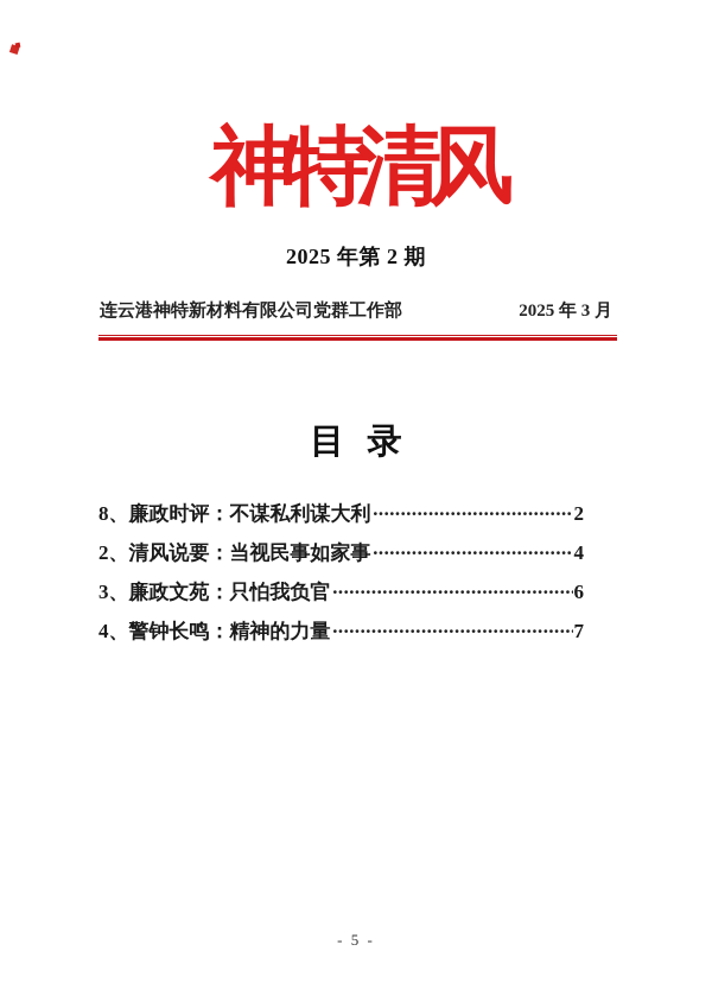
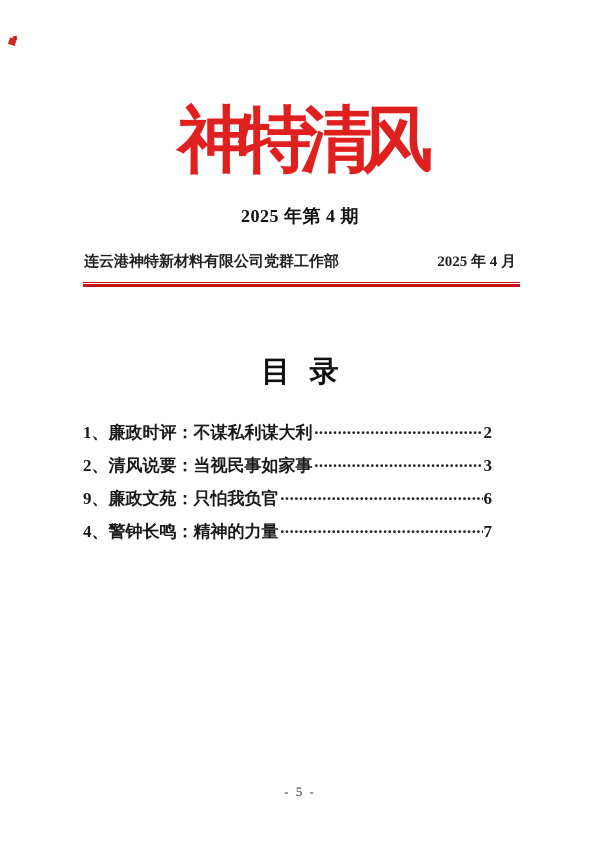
  神特清风
- 2025 年第 2 期
+ 2025 年第 4 期
  连云港神特新材料有限公司党群工作部
- 2025 年 3 月
+ 2025 年 4 月
  目 录
- 8、廉政时评：不谋私利谋大利
+ 1、廉政时评：不谋私利谋大利
  2
  2、清风说要：当视民事如家事
- 4
+ 3
- 3、廉政文苑：只怕我负官
+ 9、廉政文苑：只怕我负官
  6
  4、警钟长鸣：精神的力量
  7
  - 5 -
